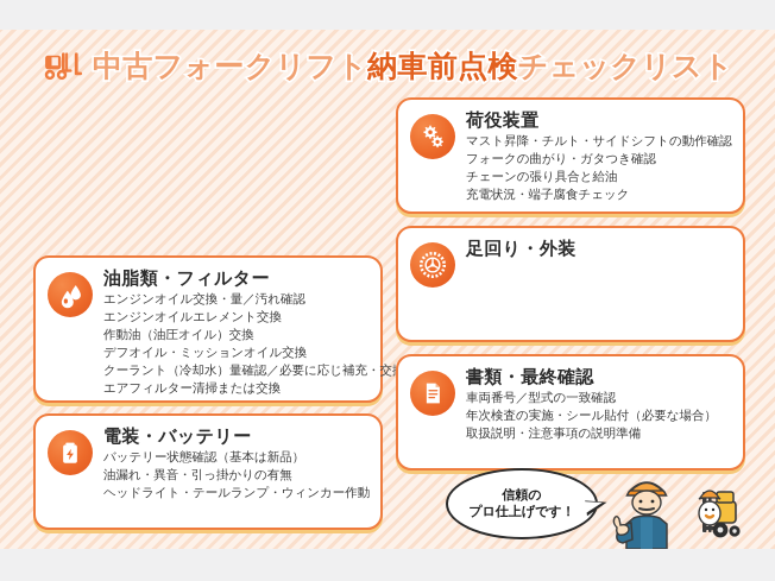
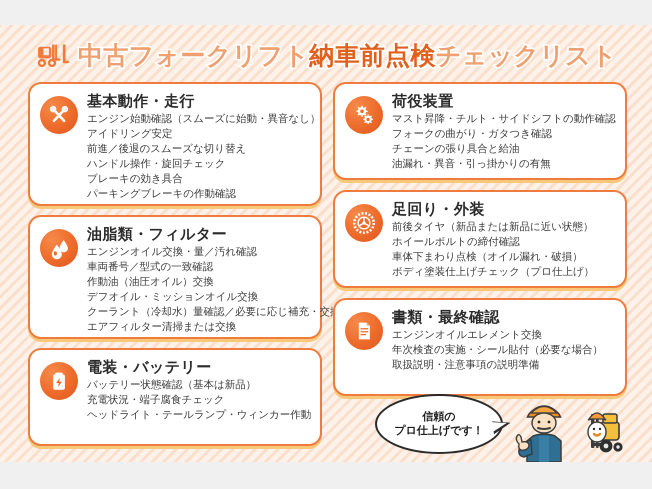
  中古フォークリフト
  納車前点検
  チェックリスト
+ 基本動作・走行
+ エンジン始動確認（スムーズに始動・異音なし）
+ アイドリング安定
+ 前進／後退のスムーズな切り替え
+ ハンドル操作・旋回チェック
+ ブレーキの効き具合
+ パーキングブレーキの作動確認
  油脂類・フィルター
  エンジンオイル交換・量／汚れ確認
- エンジンオイルエレメント交換
+ 車両番号／型式の一致確認
  作動油（油圧オイル）交換
  デフオイル・ミッションオイル交換
  クーラント（冷却水）量確認／必要に応じ補充・交
  エアフィルター清掃または交換
  電装・バッテリー
  バッテリー状態確認（基本は新品）
- 油漏れ・異音・引っ掛かりの有無
+ 充電状況・端子腐食チェック
  ヘッドライト・テールランプ・ウィンカー作動
  荷役装置
  マスト昇降・チルト・サイドシフトの動作確認
  フォークの曲がり・ガタつき確認
  チェーンの張り具合と給油
- 充電状況・端子腐食チェック
+ 油漏れ・異音・引っ掛かりの有無
  足回り・外装
+ 前後タイヤ（新品または新品に近い状態）
+ ホイールボルトの締付確認
+ 車体下まわり点検（オイル漏れ・破損）
+ ボディ塗装仕上げチェック（プロ仕上げ）
  書類・最終確認
- 車両番号／型式の一致確認
+ エンジンオイルエレメント交換
  年次検査の実施・シール貼付（必要な場合）
  取扱説明・注意事項の説明準備
  信頼の
  プロ仕上げです！
